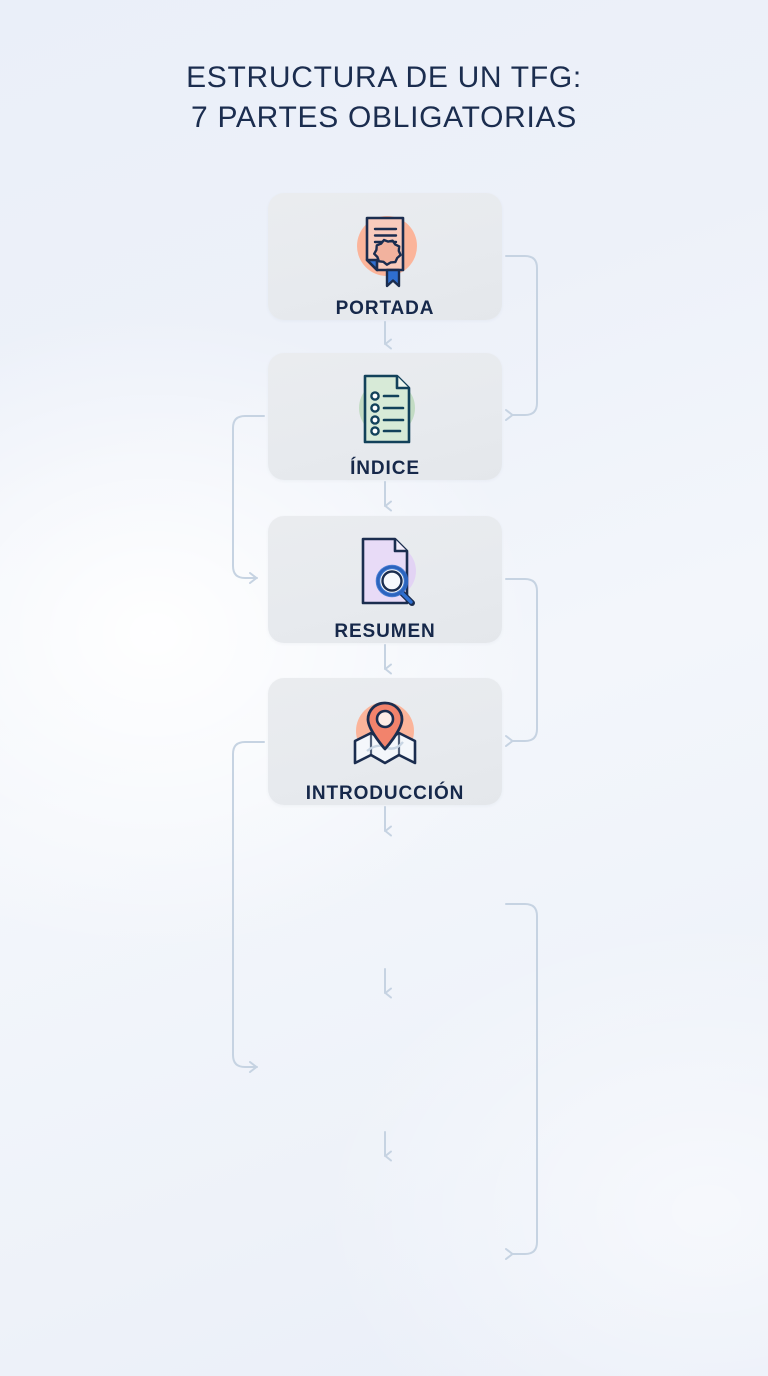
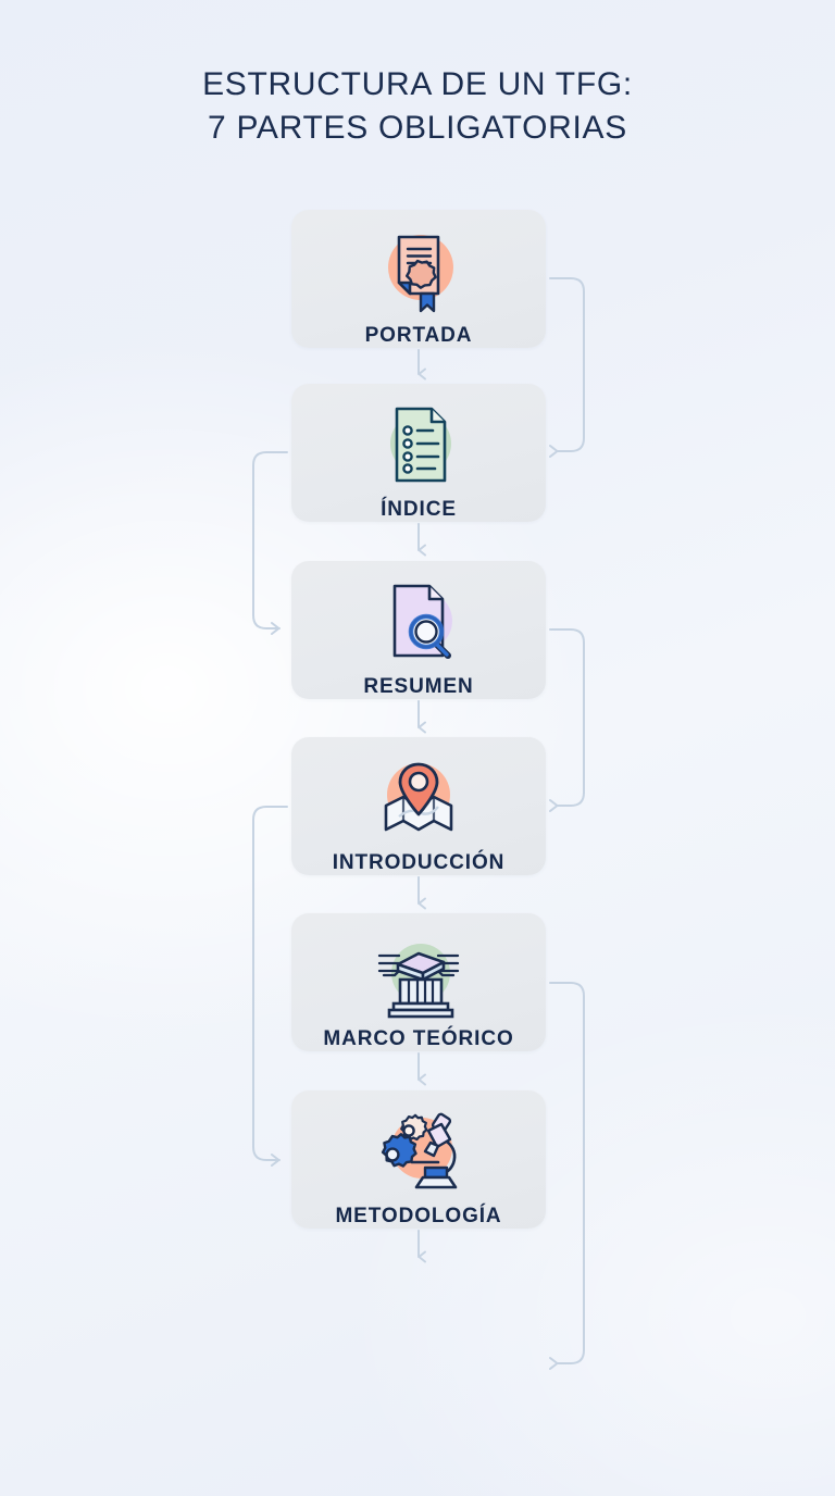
  ESTRUCTURA DE UN TFG:
  7 PARTES OBLIGATORIAS
  PORTADA
  ÍNDICE
  RESUMEN
  INTRODUCCIÓN
+ MARCO TEÓRICO
+ METODOLOGÍA
